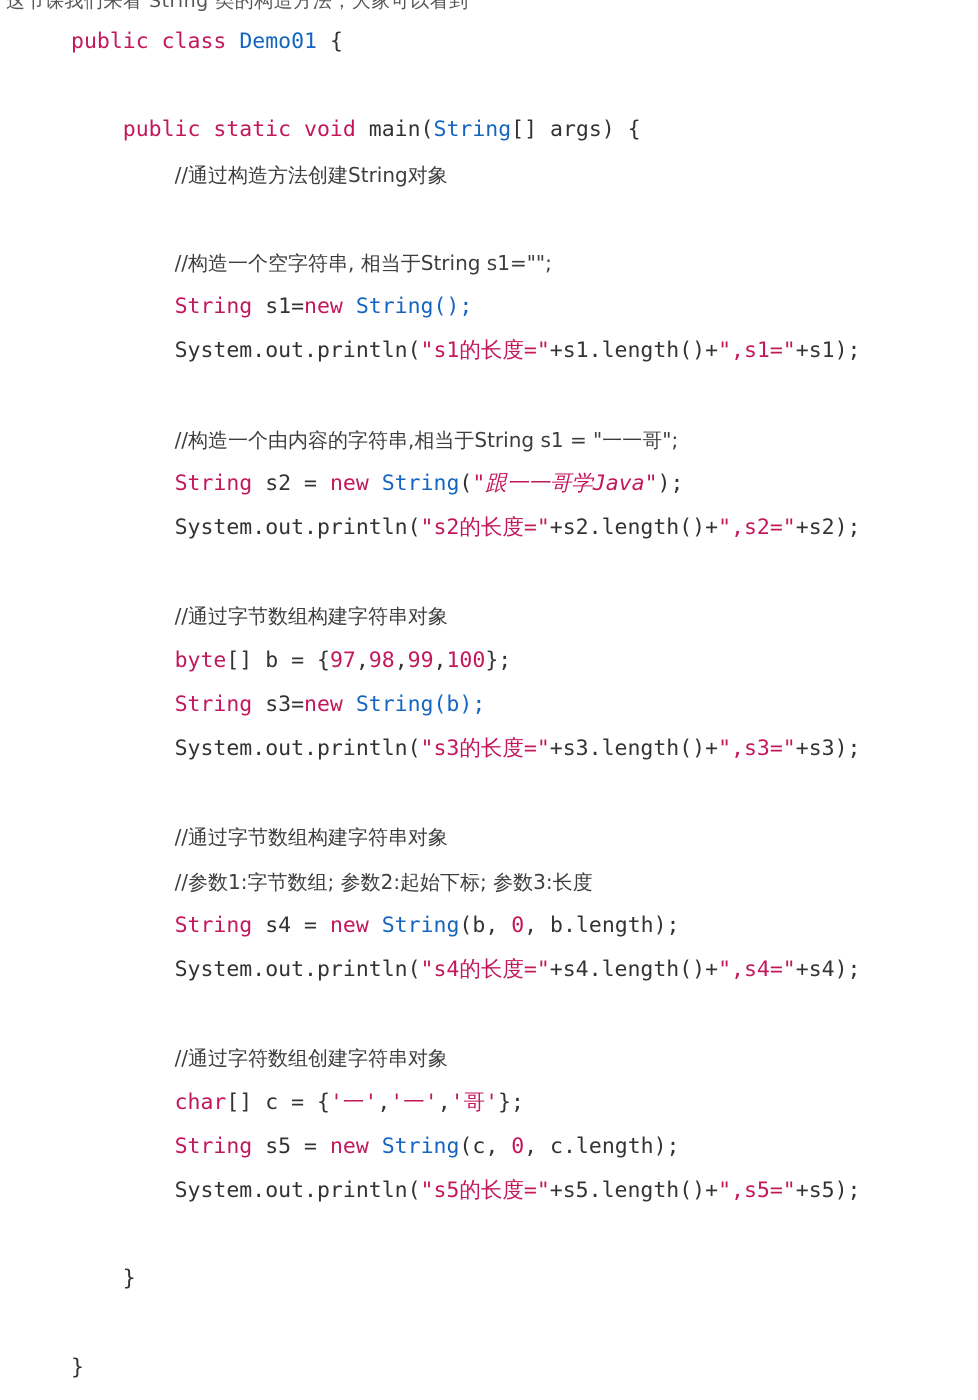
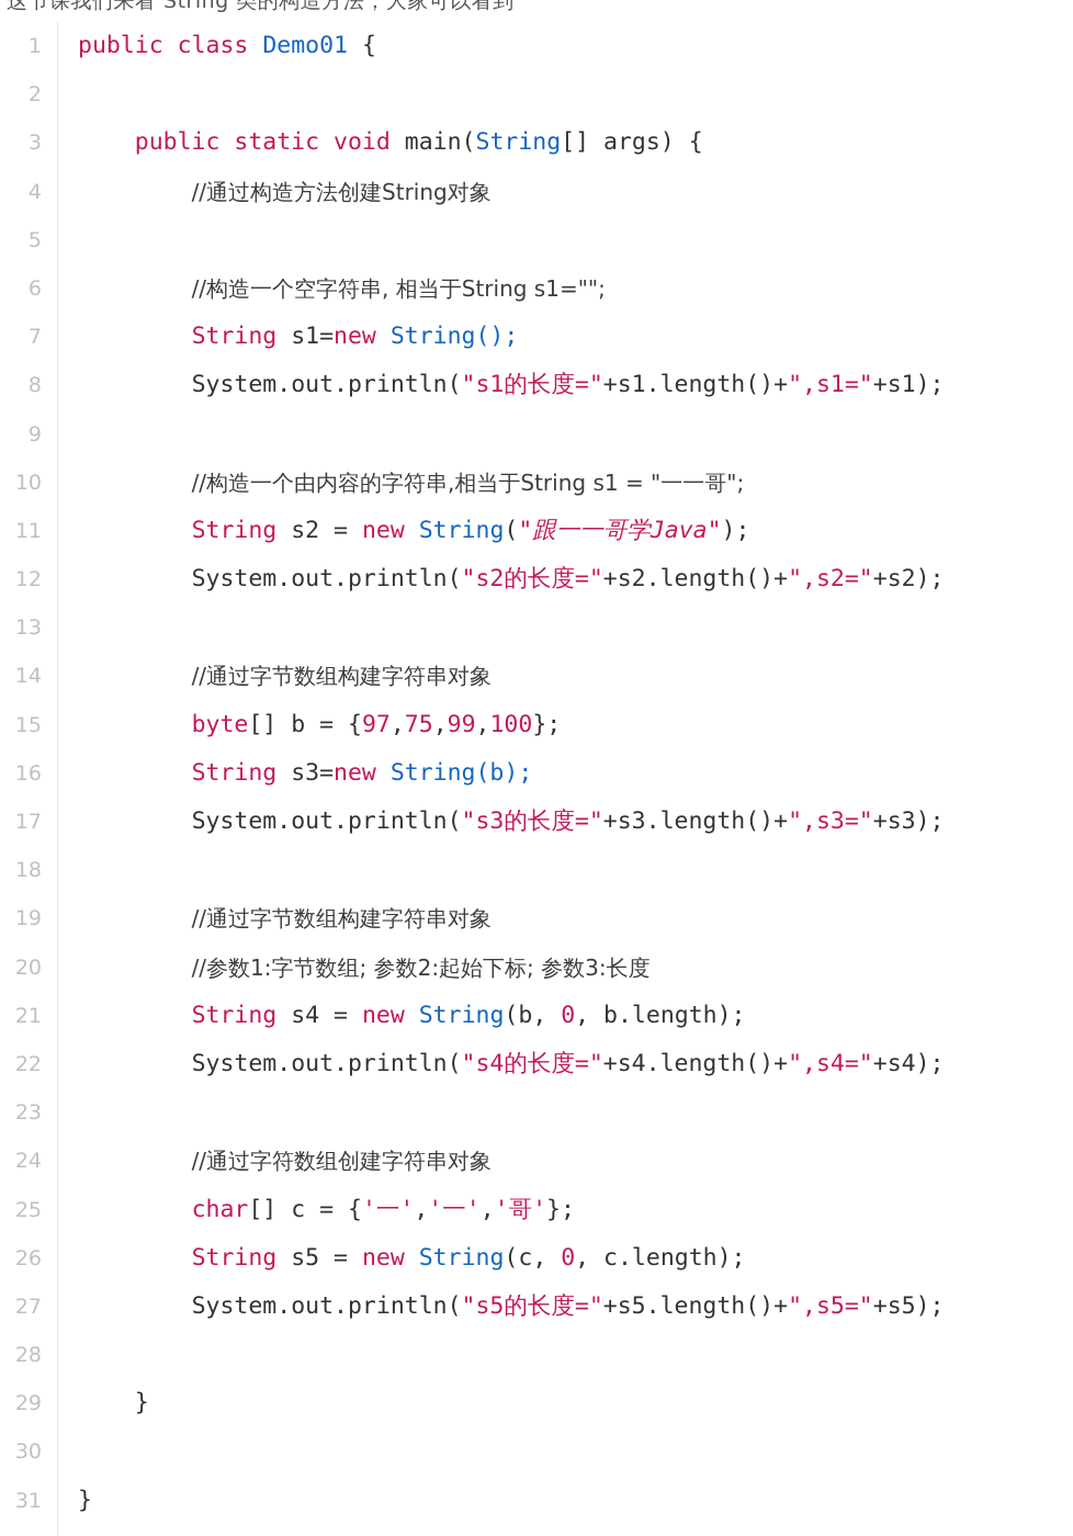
  这节课我们来看 String 类的构造方法，大家可以看到
+ 1
+ 2
+ 3
+ 4
+ 5
+ 6
+ 7
+ 8
+ 9
+ 10
+ 11
+ 12
+ 13
+ 14
+ 15
+ 16
+ 17
+ 18
+ 19
+ 20
+ 21
+ 22
+ 23
+ 24
+ 25
+ 26
+ 27
+ 28
+ 29
+ 30
+ 31
  public class Demo01 {
  public static void main(String[] args) {
  //通过构造方法创建String对象
  //构造一个空字符串, 相当于String s1="";
  String s1=new String();
  System.out.println("s1的长度="+s1.length()+",s1="+s1);
  //构造一个由内容的字符串,相当于String s1 = "一一哥";
  String s2 = new String("跟一一哥学Java");
  System.out.println("s2的长度="+s2.length()+",s2="+s2);
  //通过字节数组构建字符串对象
- byte[] b = {97,98,99,100};
+ byte[] b = {97,75,99,100};
  String s3=new String(b);
  System.out.println("s3的长度="+s3.length()+",s3="+s3);
  //通过字节数组构建字符串对象
  //参数1:字节数组; 参数2:起始下标; 参数3:长度
  String s4 = new String(b, 0, b.length);
  System.out.println("s4的长度="+s4.length()+",s4="+s4);
  //通过字符数组创建字符串对象
  char[] c = {'一','一','哥'};
  String s5 = new String(c, 0, c.length);
  System.out.println("s5的长度="+s5.length()+",s5="+s5);
  }
  }
